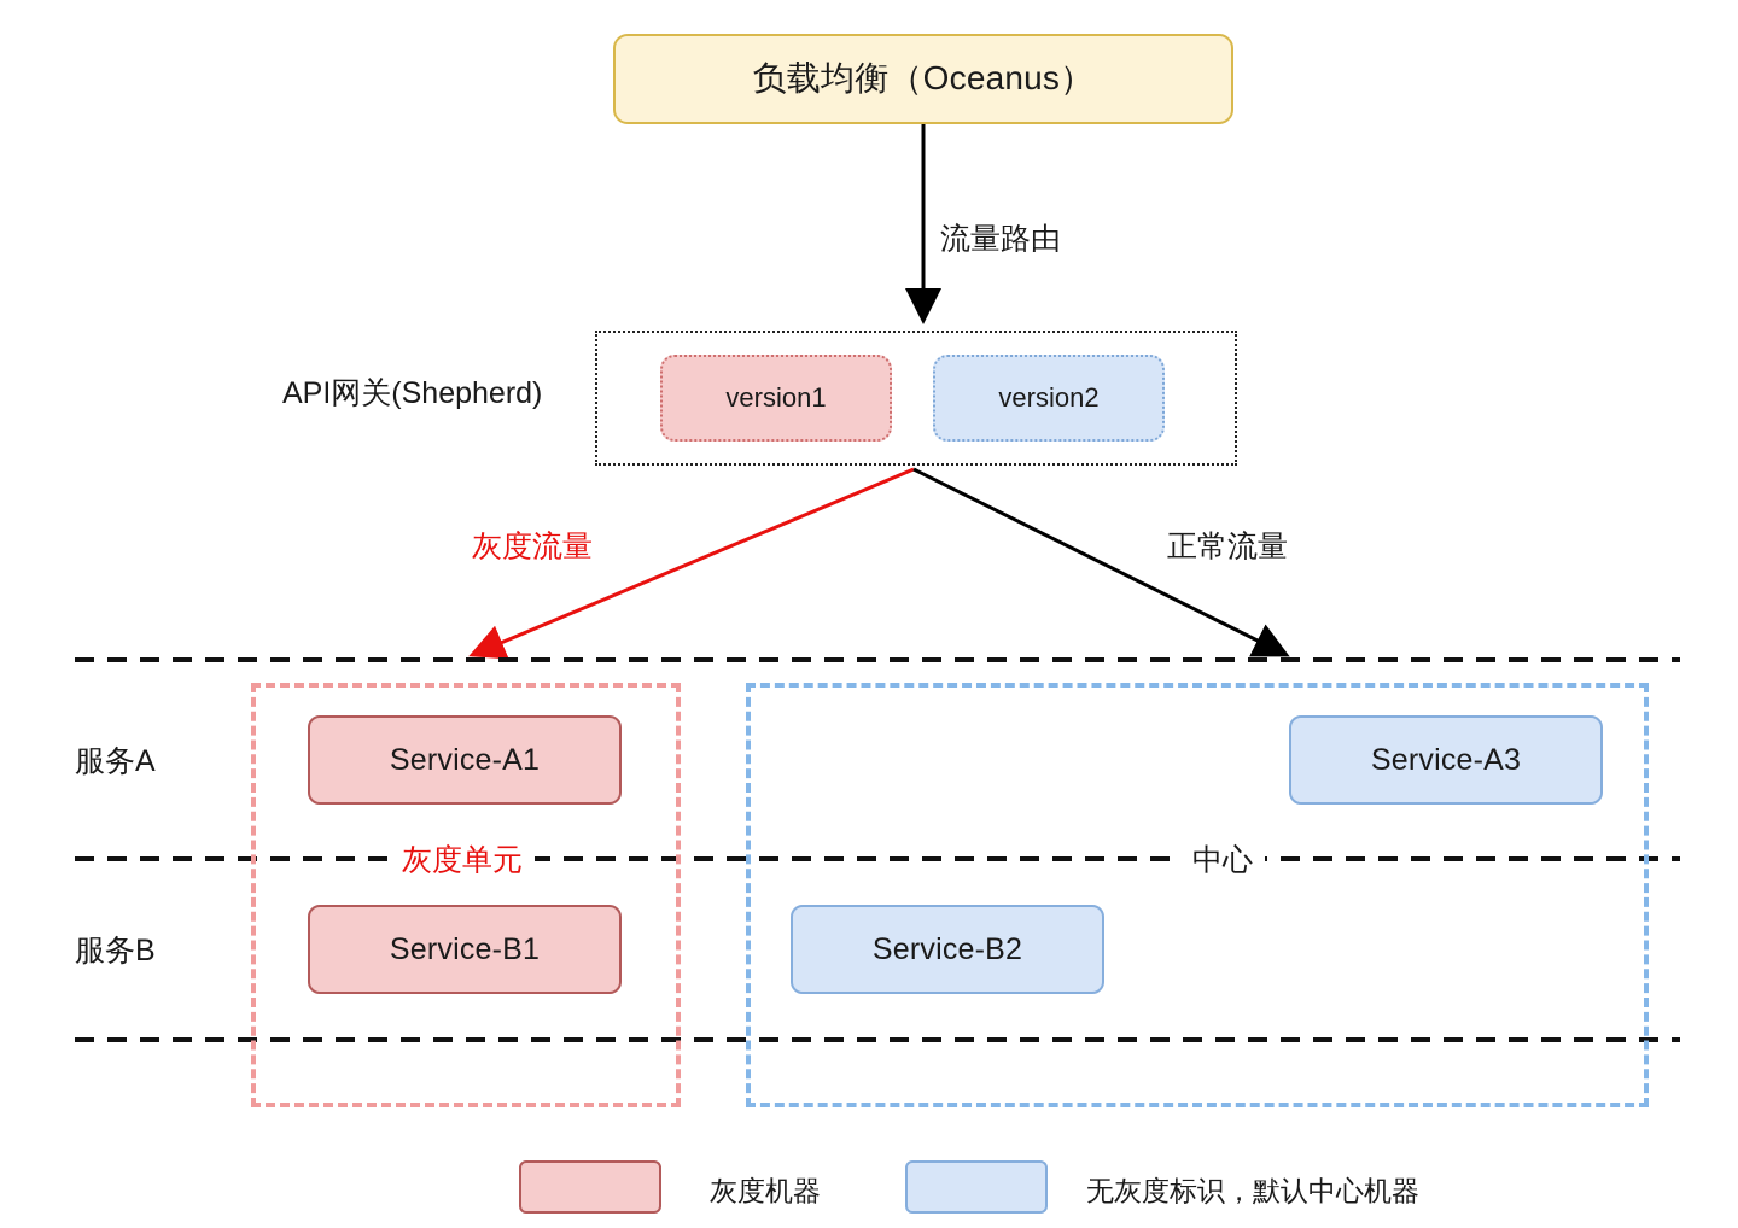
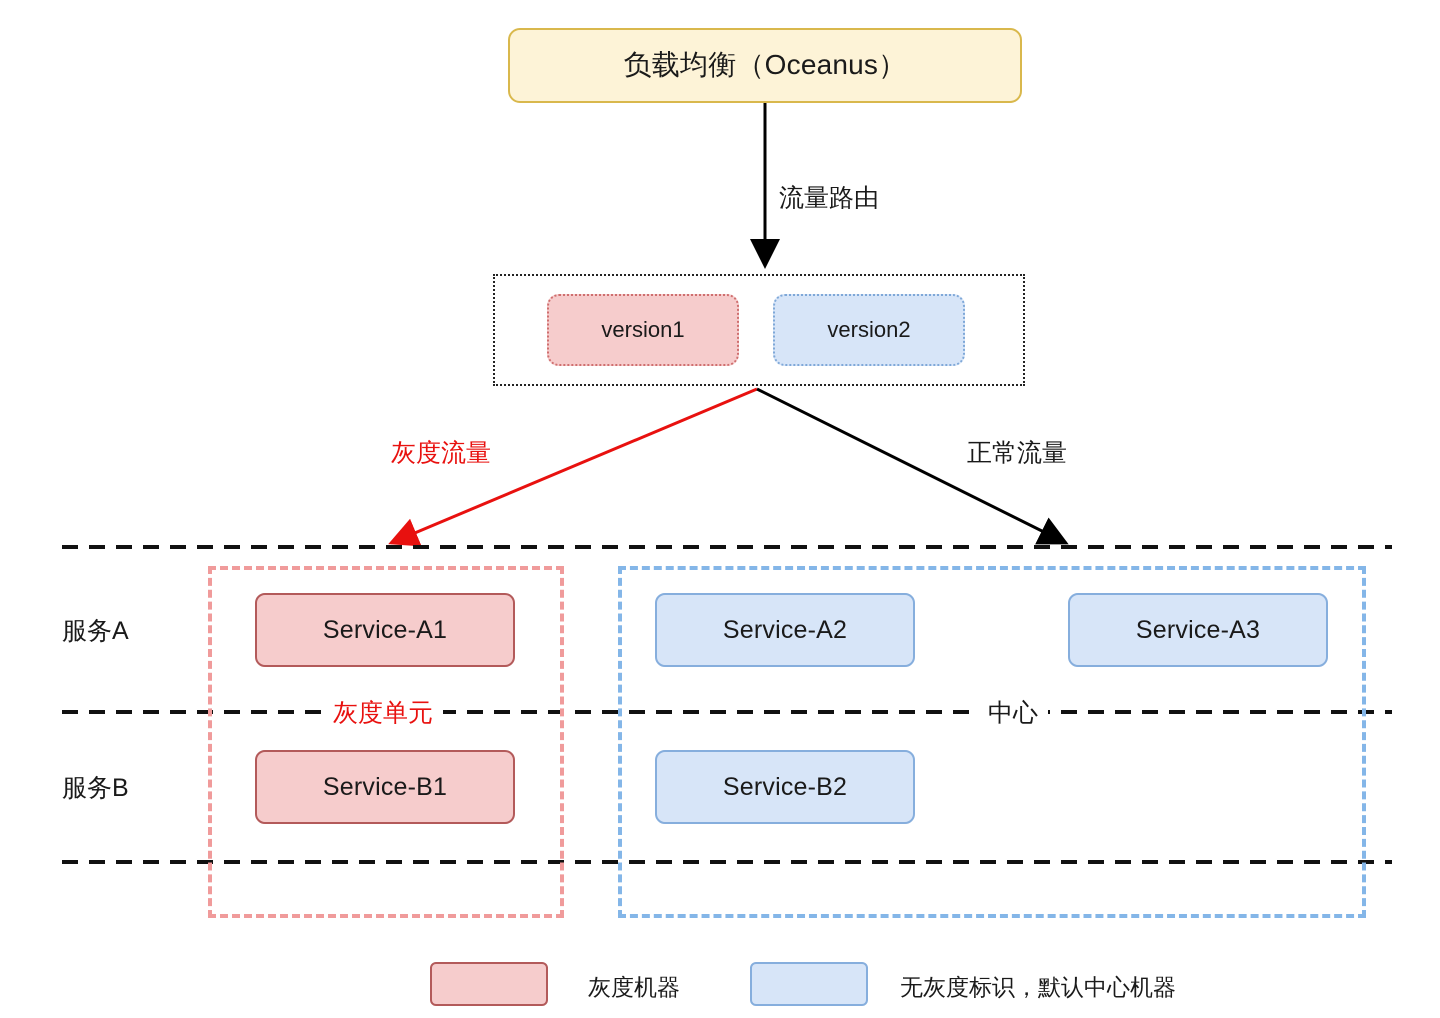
  负载均衡（Oceanus）
  流量路由
- API网关(Shepherd)
  version1
  version2
  灰度流量
  正常流量
  服务A
  服务B
  灰度单元
  中心
  Service-A1
+ Service-A2
  Service-A3
  Service-B1
  Service-B2
  灰度机器
  无灰度标识，默认中心机器
